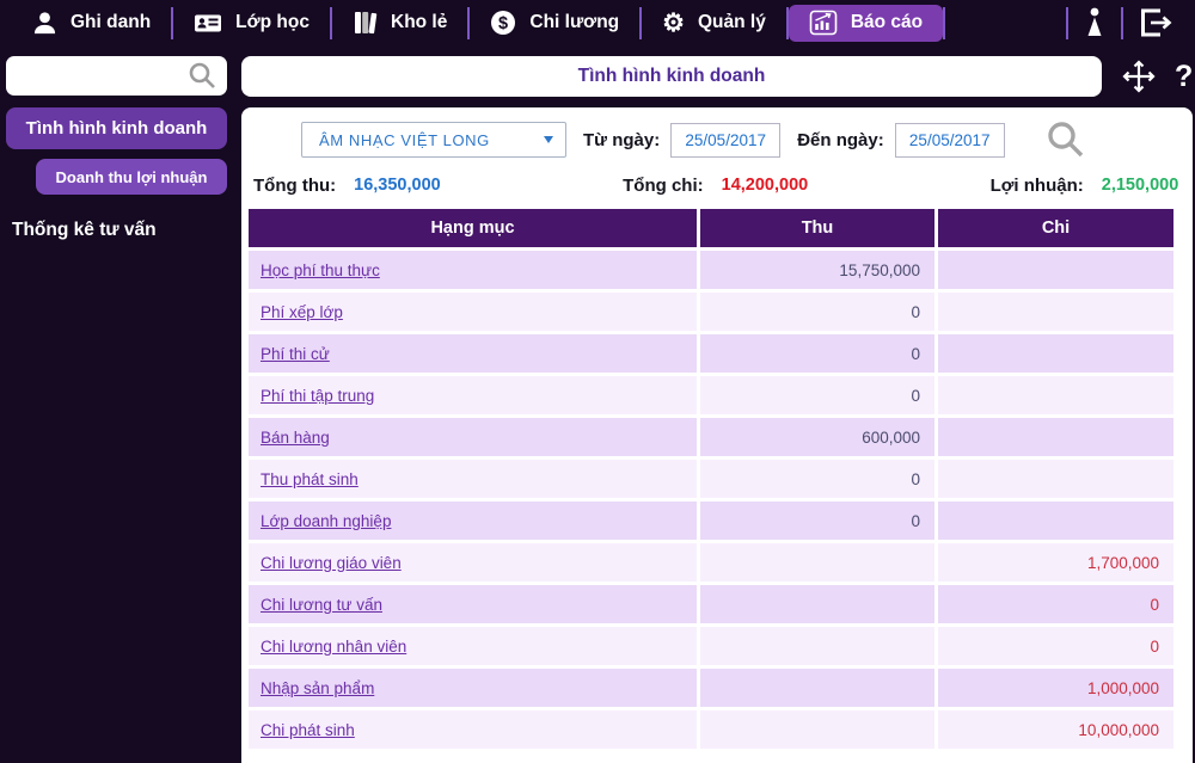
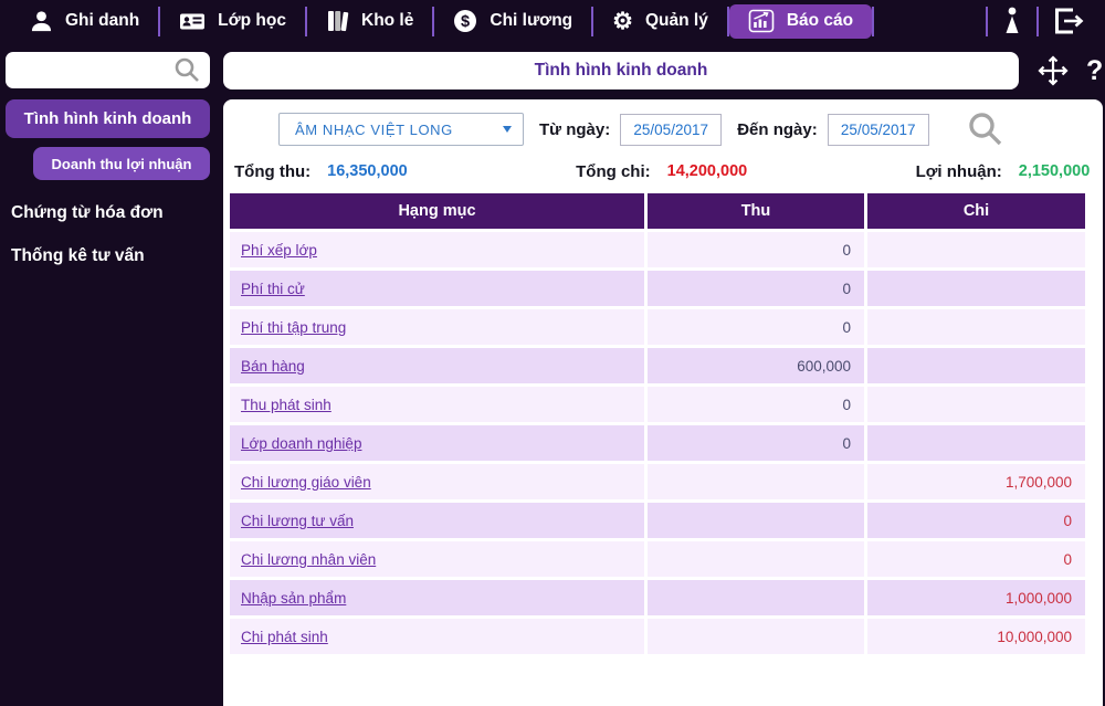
  Ghi danh
  Lớp học
  Kho lẻ
  $
  Chi lương
  ⚙
  Quản lý
  Báo cáo
  Tình hình kinh doanh
  Doanh thu lợi nhuận
+ Chứng từ hóa đơn
  Thống kê tư vấn
  Tình hình kinh doanh
  ?
  ÂM NHẠC VIỆT LONG
  Từ ngày:
  25/05/2017
  Đến ngày:
  25/05/2017
  Tổng thu:
  16,350,000
  Tổng chi:
  14,200,000
  Lợi nhuận:
  2,150,000
  Hạng mục
  Thu
  Chi
- Học phí thu thực
- 15,750,000
  Phí xếp lớp
  0
  Phí thi cử
  0
  Phí thi tập trung
  0
  Bán hàng
  600,000
  Thu phát sinh
  0
  Lớp doanh nghiệp
  0
  Chi lương giáo viên
  1,700,000
  Chi lương tư vấn
  0
  Chi lương nhân viên
  0
  Nhập sản phẩm
  1,000,000
  Chi phát sinh
  10,000,000
